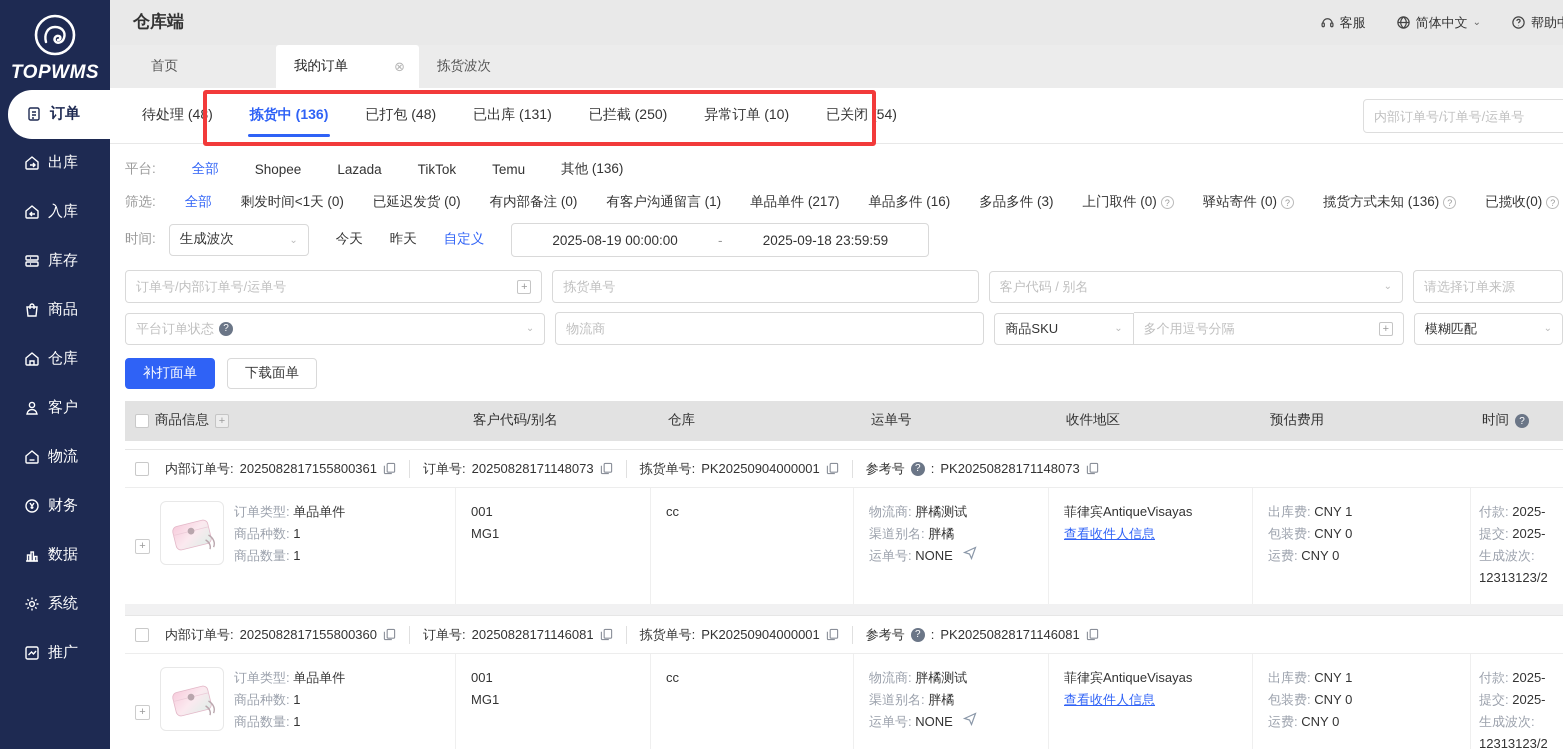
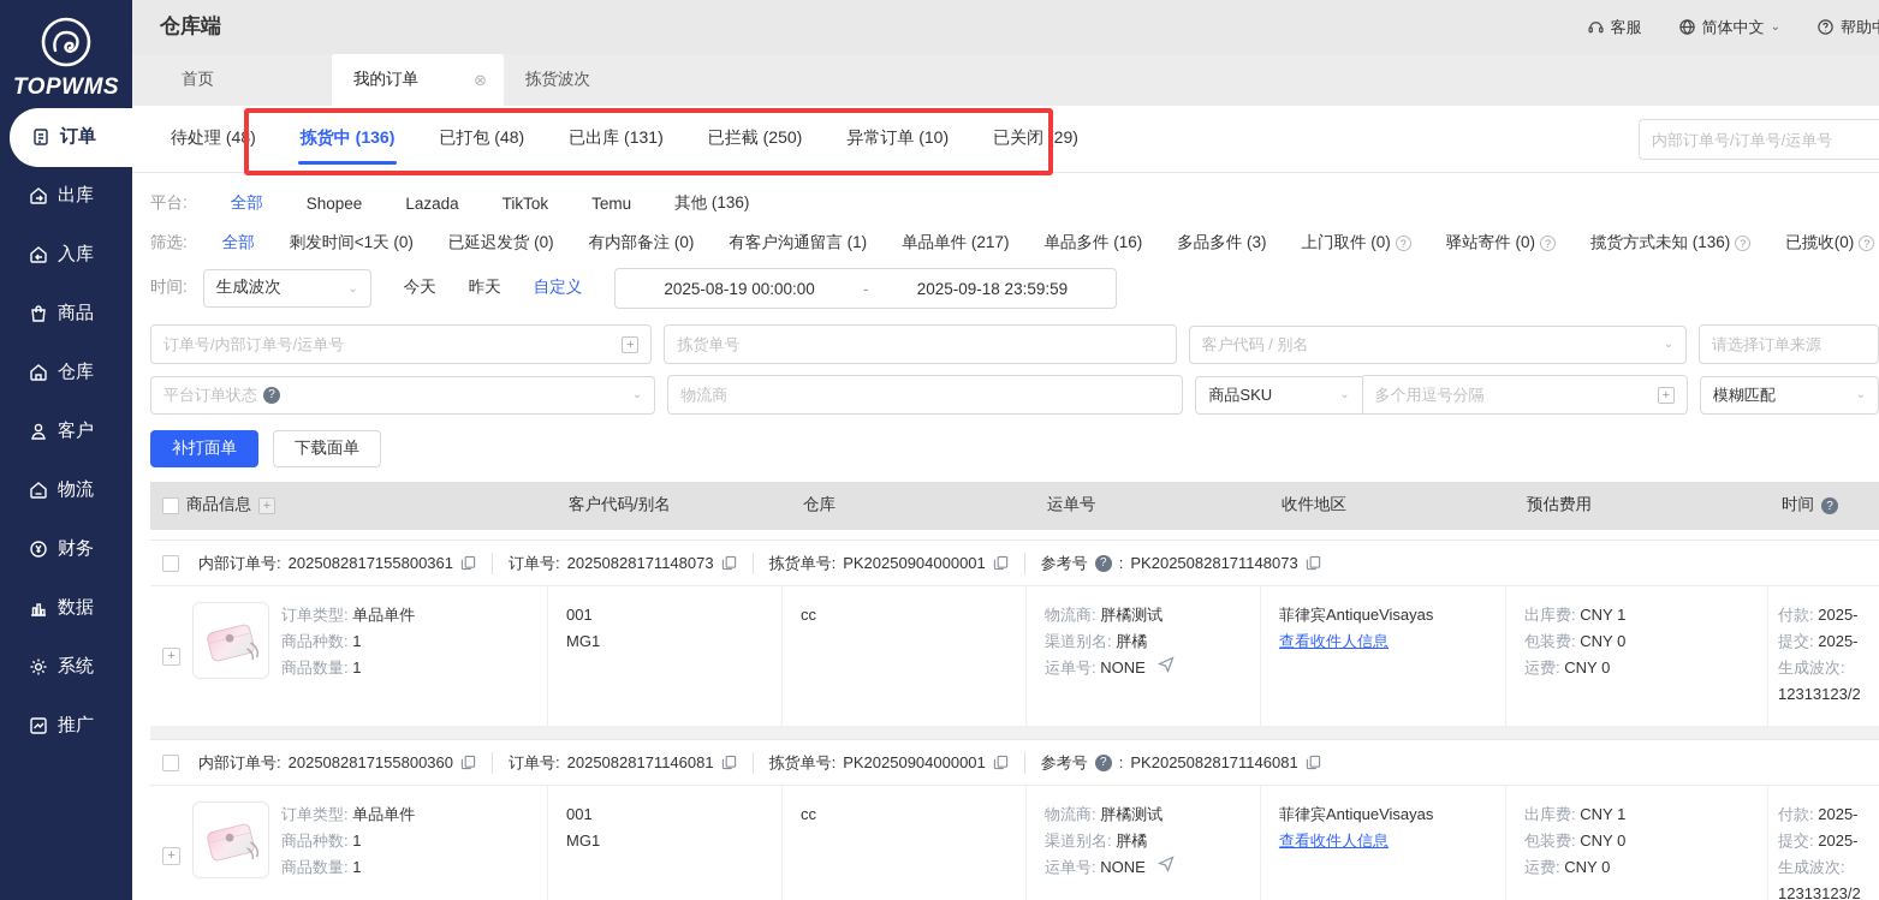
  TOPWMS
  订单
  出库
  入库
- 库存
  商品
  仓库
  客户
  物流
  财务
  数据
  系统
  推广
  仓库端
  客服
  简体中文
  ⌄
  首页
  我的订单
  ⊗
  拣货波次
  待处理 (48)
  拣货中 (136)
  已打包 (48)
  已出库 (131)
  已拦截 (250)
  异常订单 (10)
- 已关闭 (54)
+ 已关闭 (29)
  内部订单号/订单号/运单号
  平台:
  全部
  Shopee
  Lazada
  TikTok
  Temu
  其他 (136)
  筛选:
  全部
  剩发时间<1天 (0)
  已延迟发货 (0)
  有内部备注 (0)
  有客户沟通留言 (1)
  单品单件 (217)
  单品多件 (16)
  多品多件 (3)
  上门取件 (0)
  ?
  驿站寄件 (0)
  ?
  揽货方式未知 (136)
  ?
  已揽收(0)
  ?
  时间:
  生成波次
  ⌄
  今天
  昨天
  自定义
  2025-08-19 00:00:00
  -
  2025-09-18 23:59:59
  订单号/内部订单号/运单号
  +
  拣货单号
  客户代码 / 别名
  ⌄
  请选择订单来源
  平台订单状态
  ?
  ⌄
  物流商
  商品SKU
  ⌄
  多个用逗号分隔
  +
  模糊匹配
  ⌄
  补打面单
  下载面单
  商品信息
  +
  客户代码/别名
  仓库
  运单号
  收件地区
  预估费用
  时间
  ?
  内部订单号:
  2025082817155800361
  订单号:
  20250828171148073
  拣货单号:
  PK20250904000001
  参考号
  ?
  :
  PK20250828171148073
  +
  订单类型: 单品单件
  商品种数: 1
  商品数量: 1
  001
  MG1
  cc
  物流商: 胖橘测试
  渠道别名: 胖橘
  运单号: NONE
  菲律宾AntiqueVisayas
  查看收件人信息
  出库费: CNY 1
  包装费: CNY 0
  运费: CNY 0
  付款: 2025-
  提交: 2025-
  生成波次:
  12313123/2
  内部订单号:
  2025082817155800360
  订单号:
  20250828171146081
  拣货单号:
  PK20250904000001
  参考号
  ?
  :
  PK20250828171146081
  +
  订单类型: 单品单件
  商品种数: 1
  商品数量: 1
  001
  MG1
  cc
  物流商: 胖橘测试
  渠道别名: 胖橘
  运单号: NONE
  菲律宾AntiqueVisayas
  查看收件人信息
  出库费: CNY 1
  包装费: CNY 0
  运费: CNY 0
  付款: 2025-
  提交: 2025-
  生成波次:
  12313123/2
